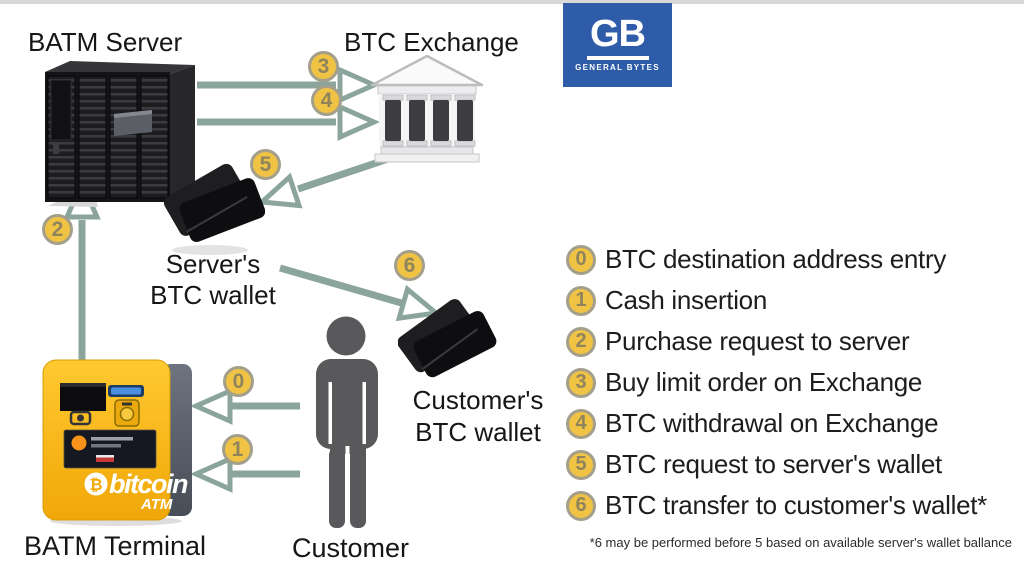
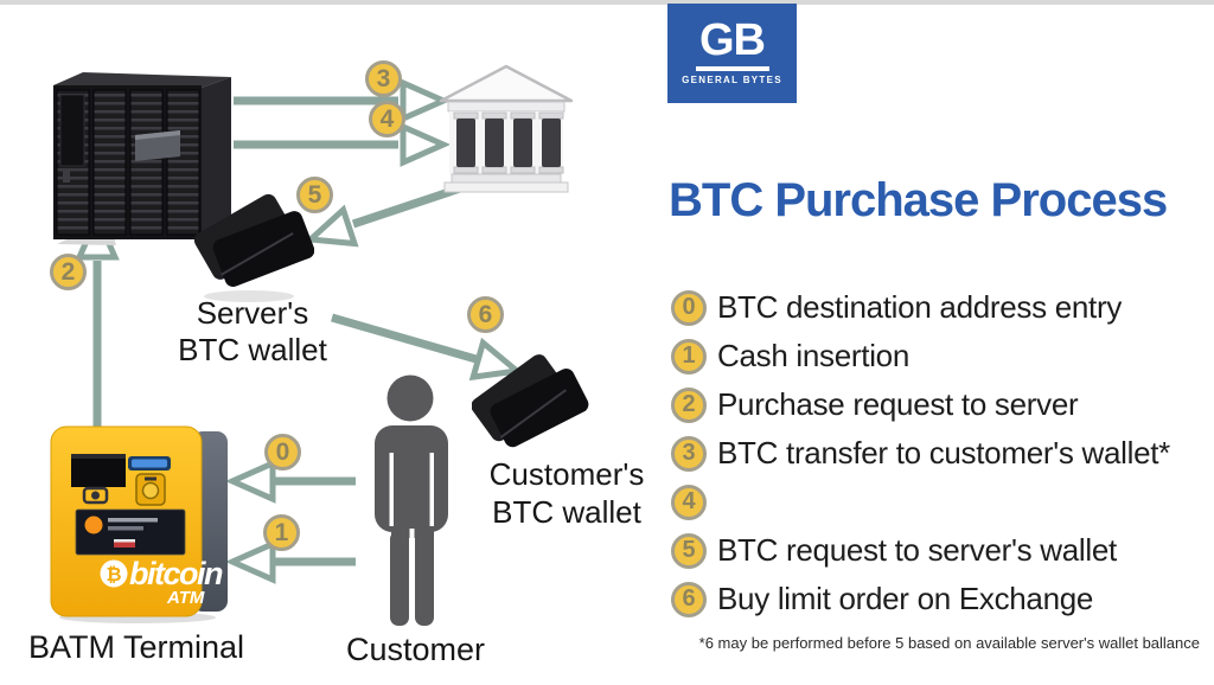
  ₿
  bitcoin
  ATM
- BATM Server
- BTC Exchange
  Server's
  BTC wallet
  Customer's
  BTC wallet
  BATM Terminal
  Customer
  3
  4
  5
  6
  2
  0
  1
  GB
  GENERAL BYTES
+ BTC Purchase Process
  0
  BTC destination address entry
  1
  Cash insertion
  2
  Purchase request to server
  3
- Buy limit order on Exchange
+ BTC transfer to customer's wallet*
  4
- BTC withdrawal on Exchange
  5
  BTC request to server's wallet
  6
- BTC transfer to customer's wallet*
+ Buy limit order on Exchange
  *6 may be performed before 5 based on available server's wallet ballance
